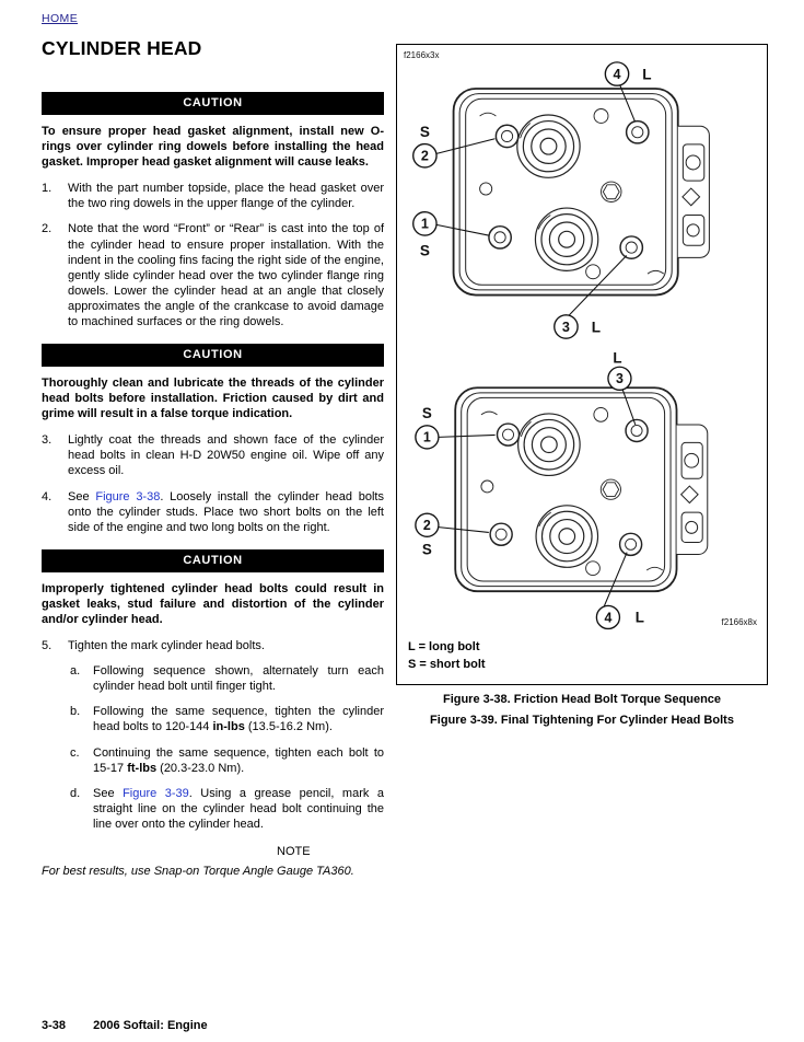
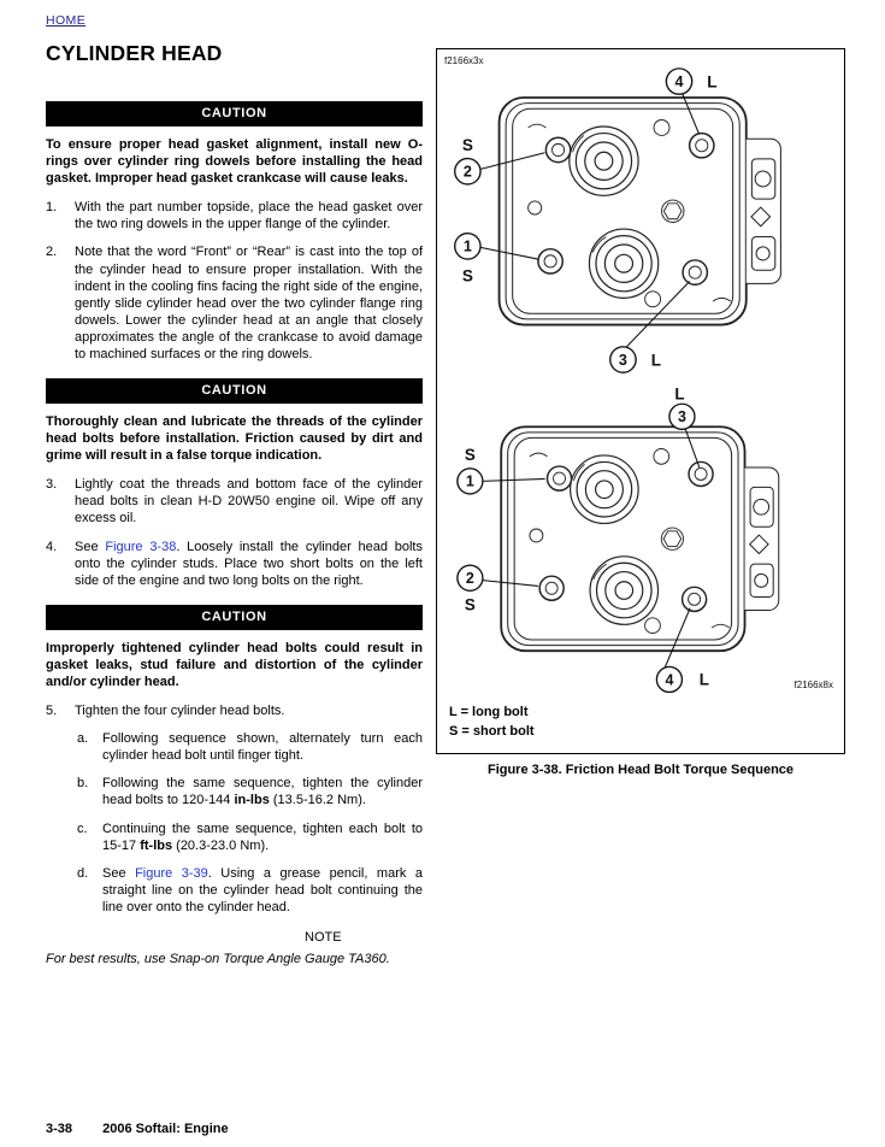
  HOME
  CYLINDER HEAD
  CAUTION
- To ensure proper head gasket alignment, install new O-rings over cylinder ring dowels before installing the head gasket. Improper head gasket alignment will cause leaks.
+ To ensure proper head gasket alignment, install new O-rings over cylinder ring dowels before installing the head gasket. Improper head gasket crankcase will cause leaks.
  1.
  With the part number topside, place the head gasket over the two ring dowels in the upper flange of the cylinder.
  2.
  Note that the word “Front” or “Rear” is cast into the top of the cylinder head to ensure proper installation. With the indent in the cooling fins facing the right side of the engine, gently slide cylinder head over the two cylinder flange ring dowels. Lower the cylinder head at an angle that closely approximates the angle of the crankcase to avoid damage to machined surfaces or the ring dowels.
  CAUTION
  Thoroughly clean and lubricate the threads of the cylinder head bolts before installation. Friction caused by dirt and grime will result in a false torque indication.
  3.
- Lightly coat the threads and shown face of the cylinder head bolts in clean H-D 20W50 engine oil. Wipe off any excess oil.
+ Lightly coat the threads and bottom face of the cylinder head bolts in clean H-D 20W50 engine oil. Wipe off any excess oil.
  4.
  See Figure 3-38. Loosely install the cylinder head bolts onto the cylinder studs. Place two short bolts on the left side of the engine and two long bolts on the right.
  CAUTION
  Improperly tightened cylinder head bolts could result in gasket leaks, stud failure and distortion of the cylinder and/or cylinder head.
  5.
- Tighten the mark cylinder head bolts.
+ Tighten the four cylinder head bolts.
  a.
  Following sequence shown, alternately turn each cylinder head bolt until finger tight.
  b.
  Following the same sequence, tighten the cylinder head bolts to 120-144 in-lbs (13.5-16.2 Nm).
  c.
  Continuing the same sequence, tighten each bolt to 15-17 ft-lbs (20.3-23.0 Nm).
  d.
  See Figure 3-39. Using a grease pencil, mark a straight line on the cylinder head bolt continuing the line over onto the cylinder head.
  NOTE
  For best results, use Snap-on Torque Angle Gauge TA360.
  f2166x3x
  4
  L
  2
  S
  1
  S
  3
  L
  L
  3
  S
  1
  2
  S
  4
  L
  f2166x8x
  L = long bolt
  S = short bolt
  Figure 3-38. Friction Head Bolt Torque Sequence
- Figure 3-39. Final Tightening For Cylinder Head Bolts
  3-38 2006 Softail: Engine
